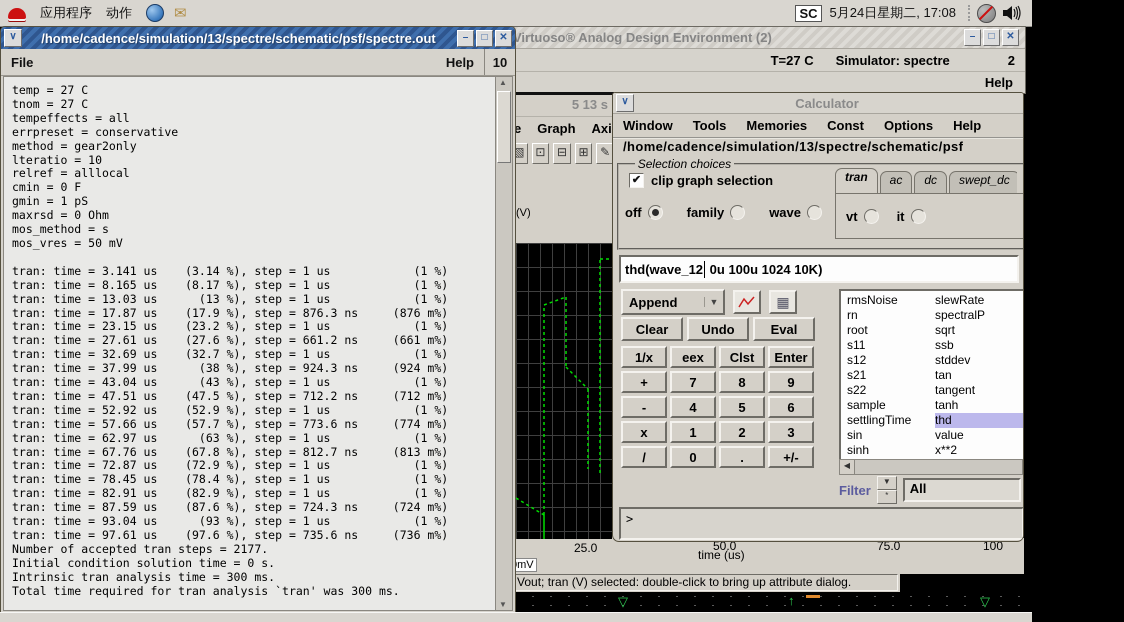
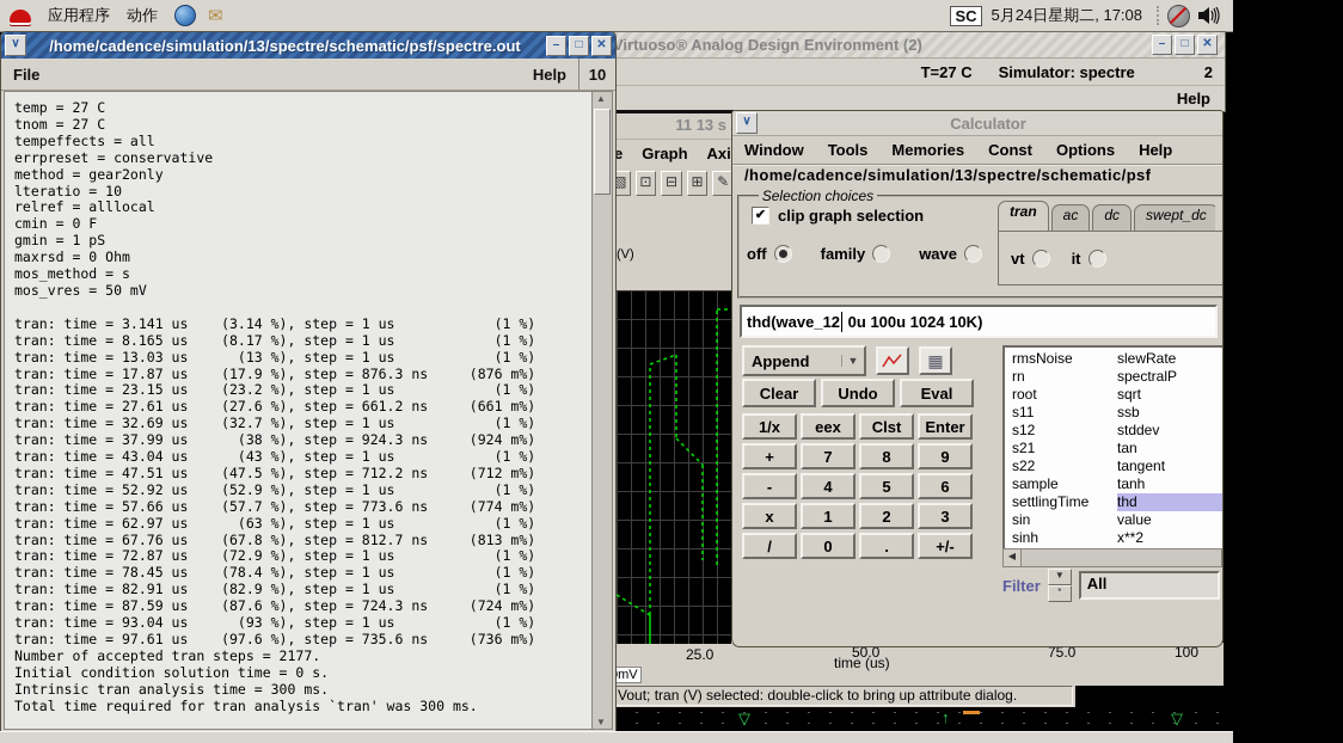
  Virtuoso® Analog Design Environment (2)
  –
  □
  ✕
  T=27 C
  Simulator: spectre
  2
  Help
- 5 13 s
+ 11 13 s
  e
  Graph
  Axi
  ▧
  ⊡
  ⊟
  ⊞
  ✎
  (V)
  25.0
  time (us)
  50.0
  75.0
  100
  Vout; tran (V) selected: double-click to bring up attribute dialog.
  ▽
  ↑
  ▽
  ∨
  /home/cadence/simulation/13/spectre/schematic/psf/spectre.out
  –
  □
  ✕
  File
  Help
  10
  temp = 27 C
  tnom = 27 C
  tempeffects = all
  errpreset = conservative
  method = gear2only
  lteratio = 10
  relref = alllocal
  cmin = 0 F
  gmin = 1 pS
  maxrsd = 0 Ohm
  mos_method = s
  mos_vres = 50 mV
  tran: time = 3.141 us (3.14 %), step = 1 us (1 %)
  tran: time = 8.165 us (8.17 %), step = 1 us (1 %)
  tran: time = 13.03 us (13 %), step = 1 us (1 %)
  tran: time = 17.87 us (17.9 %), step = 876.3 ns (876 m%)
  tran: time = 23.15 us (23.2 %), step = 1 us (1 %)
  tran: time = 27.61 us (27.6 %), step = 661.2 ns (661 m%)
  tran: time = 32.69 us (32.7 %), step = 1 us (1 %)
  tran: time = 37.99 us (38 %), step = 924.3 ns (924 m%)
  tran: time = 43.04 us (43 %), step = 1 us (1 %)
  tran: time = 47.51 us (47.5 %), step = 712.2 ns (712 m%)
  tran: time = 52.92 us (52.9 %), step = 1 us (1 %)
  tran: time = 57.66 us (57.7 %), step = 773.6 ns (774 m%)
  tran: time = 62.97 us (63 %), step = 1 us (1 %)
  tran: time = 67.76 us (67.8 %), step = 812.7 ns (813 m%)
  tran: time = 72.87 us (72.9 %), step = 1 us (1 %)
  tran: time = 78.45 us (78.4 %), step = 1 us (1 %)
  tran: time = 82.91 us (82.9 %), step = 1 us (1 %)
  tran: time = 87.59 us (87.6 %), step = 724.3 ns (724 m%)
  tran: time = 93.04 us (93 %), step = 1 us (1 %)
  tran: time = 97.61 us (97.6 %), step = 735.6 ns (736 m%)
  Number of accepted tran steps = 2177.
  Initial condition solution time = 0 s.
  Intrinsic tran analysis time = 300 ms.
  Total time required for tran analysis `tran' was 300 ms.
  ▲
  ▼
  ∨
  Calculator
  Window
  Tools
  Memories
  Const
  Options
  Help
  /home/cadence/simulation/13/spectre/schematic/psf
  Selection choices
  ✔
  clip graph selection
  off
  family
  wave
  tran
  ac
  dc
  swept_dc
  vt
  it
  thd(wave_12
  0u 100u 1024 10K)
  Append
  ▼
  ▦
  Clear
  Undo
  Eval
  1/x
  eex
  Clst
  Enter
  +
  7
  8
  9
  -
  4
  5
  6
  x
  1
  2
  3
  /
  0
  .
  +/-
  rmsNoise
  rn
  root
  s11
  s12
  s21
  s22
  sample
  settlingTime
  sin
  sinh
  slewRate
  spectralP
  sqrt
  ssb
  stddev
  tan
  tangent
  tanh
  thd
  value
  x**2
  ◀
  Filter
  ▼
  *
  All
- >
  应用程序
  动作
  ✉
  SC
  5月24日星期二, 17:08
